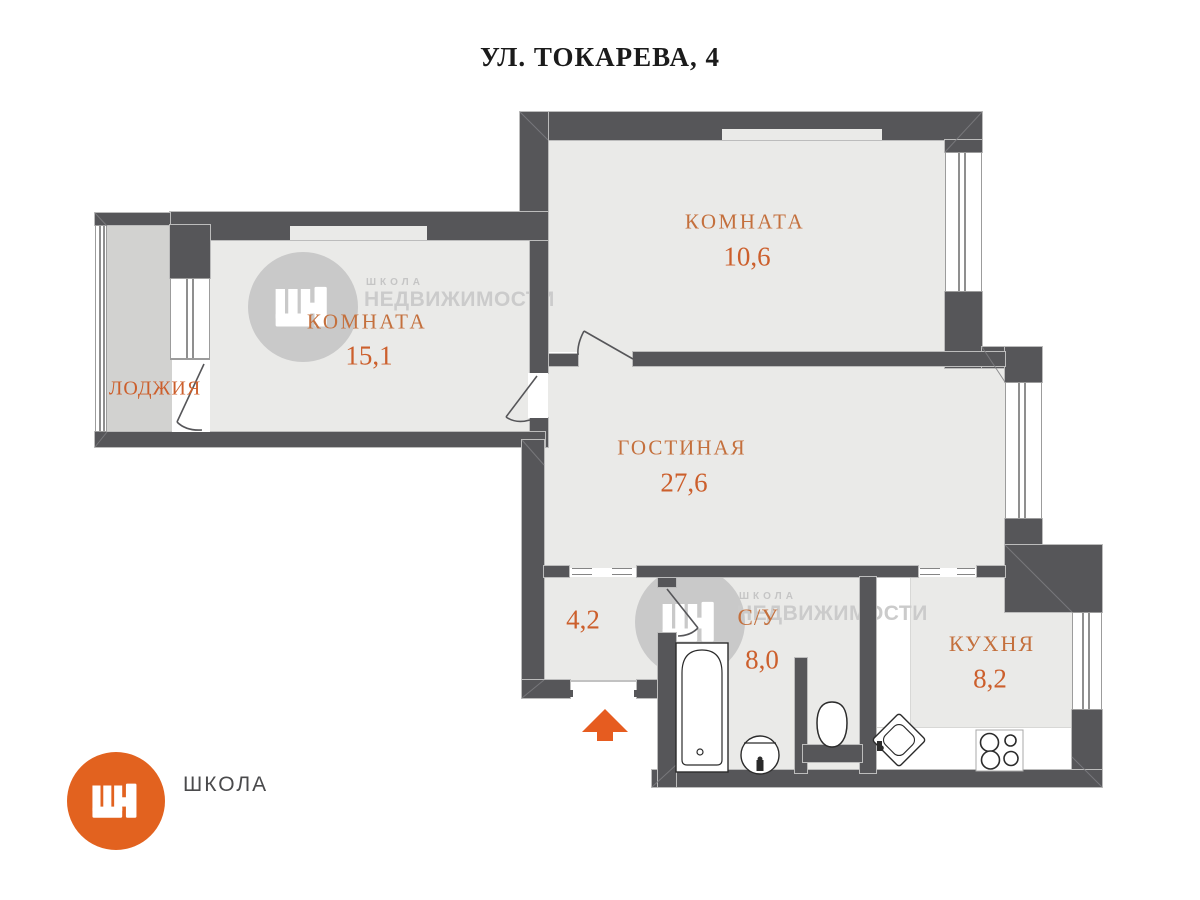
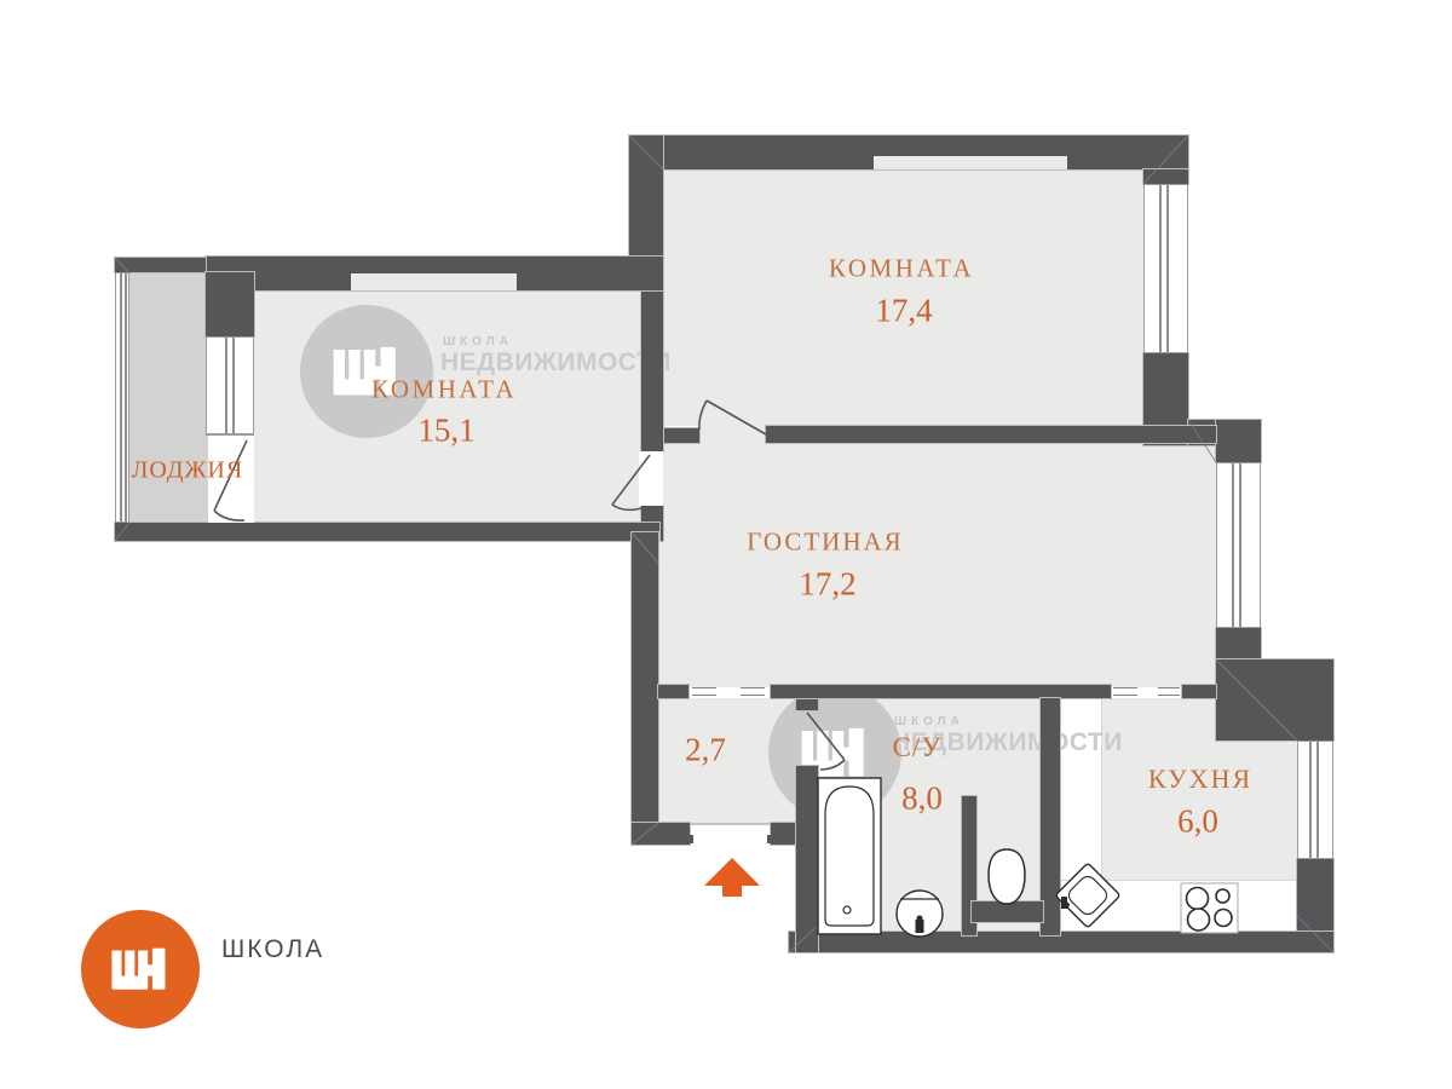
- УЛ. ТОКАРЕВА, 4
  ШКОЛА
  НЕДВИЖИМОС
  ШКОЛА
  НЕДВИЖИМСТИ
  КОМНАТА
- 10,6
+ 17,4
  КОМНАТА
  15,1
  ЛОДЖИЯ
  ГОСТИНАЯ
- 27,6
+ 17,2
- 4,2
+ 2,7
  С/У
  8,0
  КУХНЯ
- 8,2
+ 6,0
  ШКОЛА
